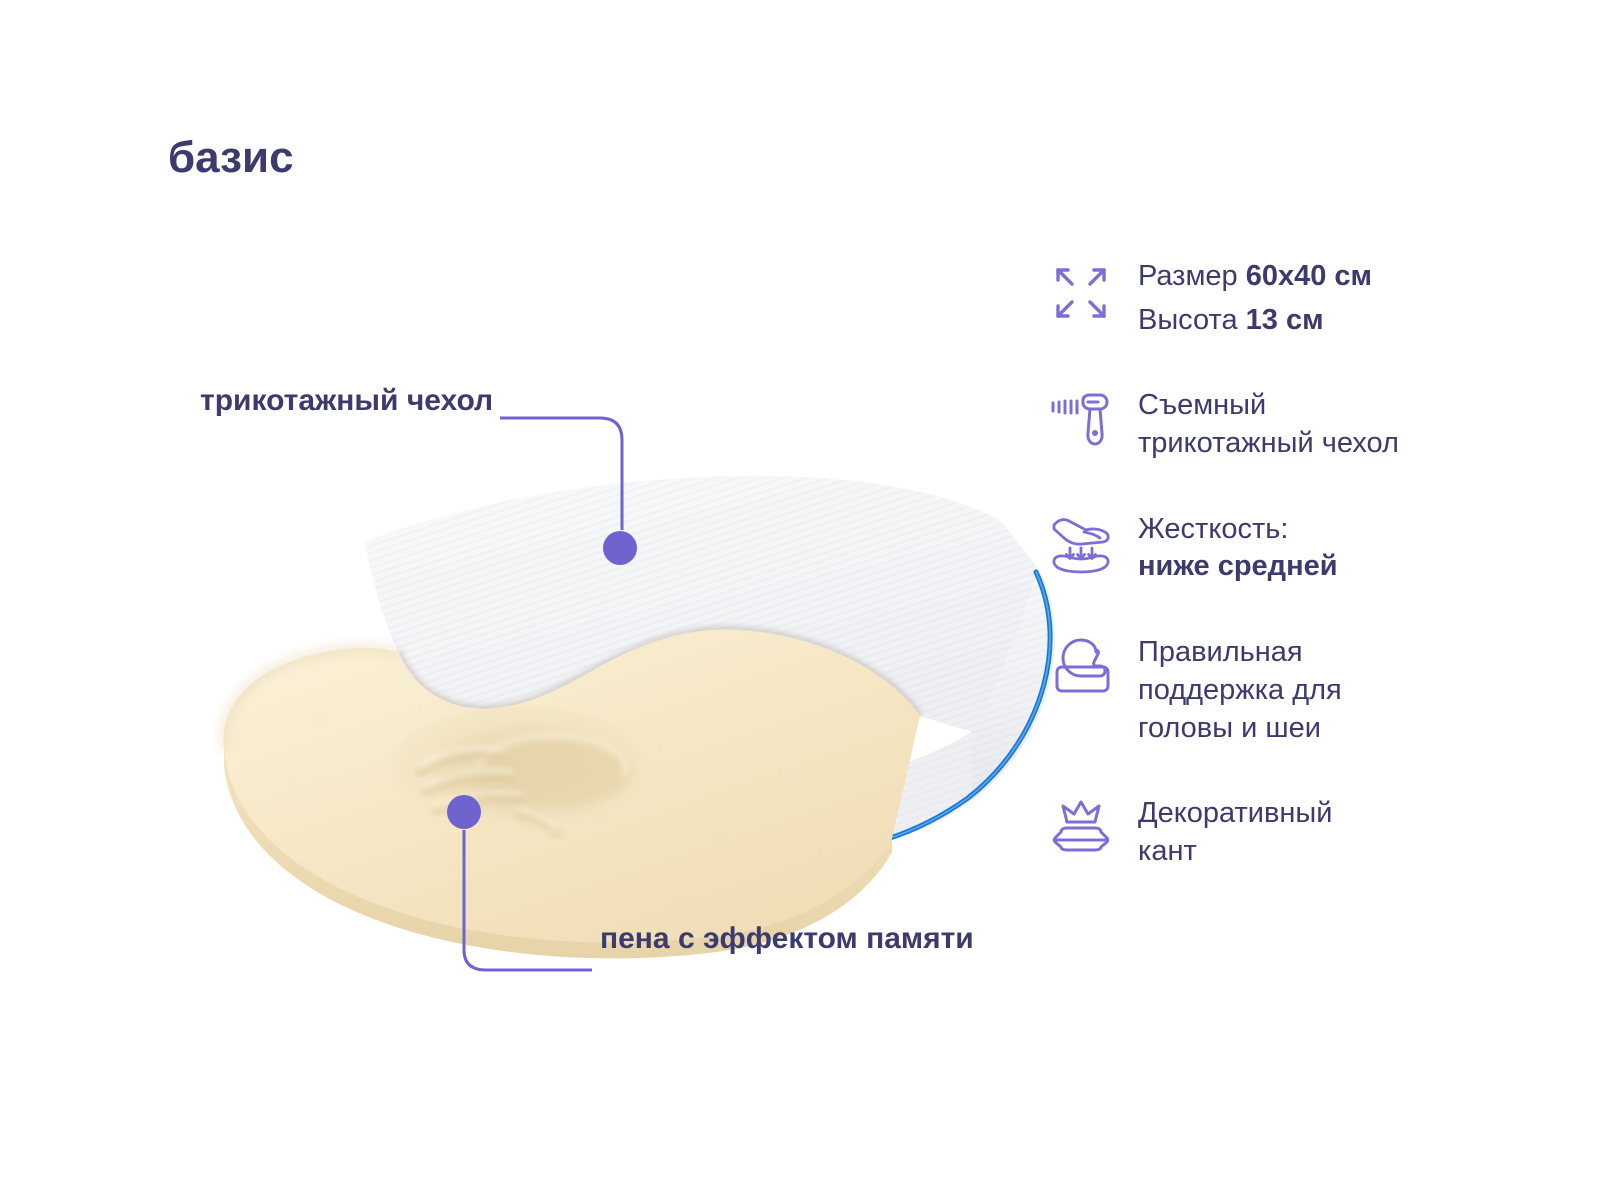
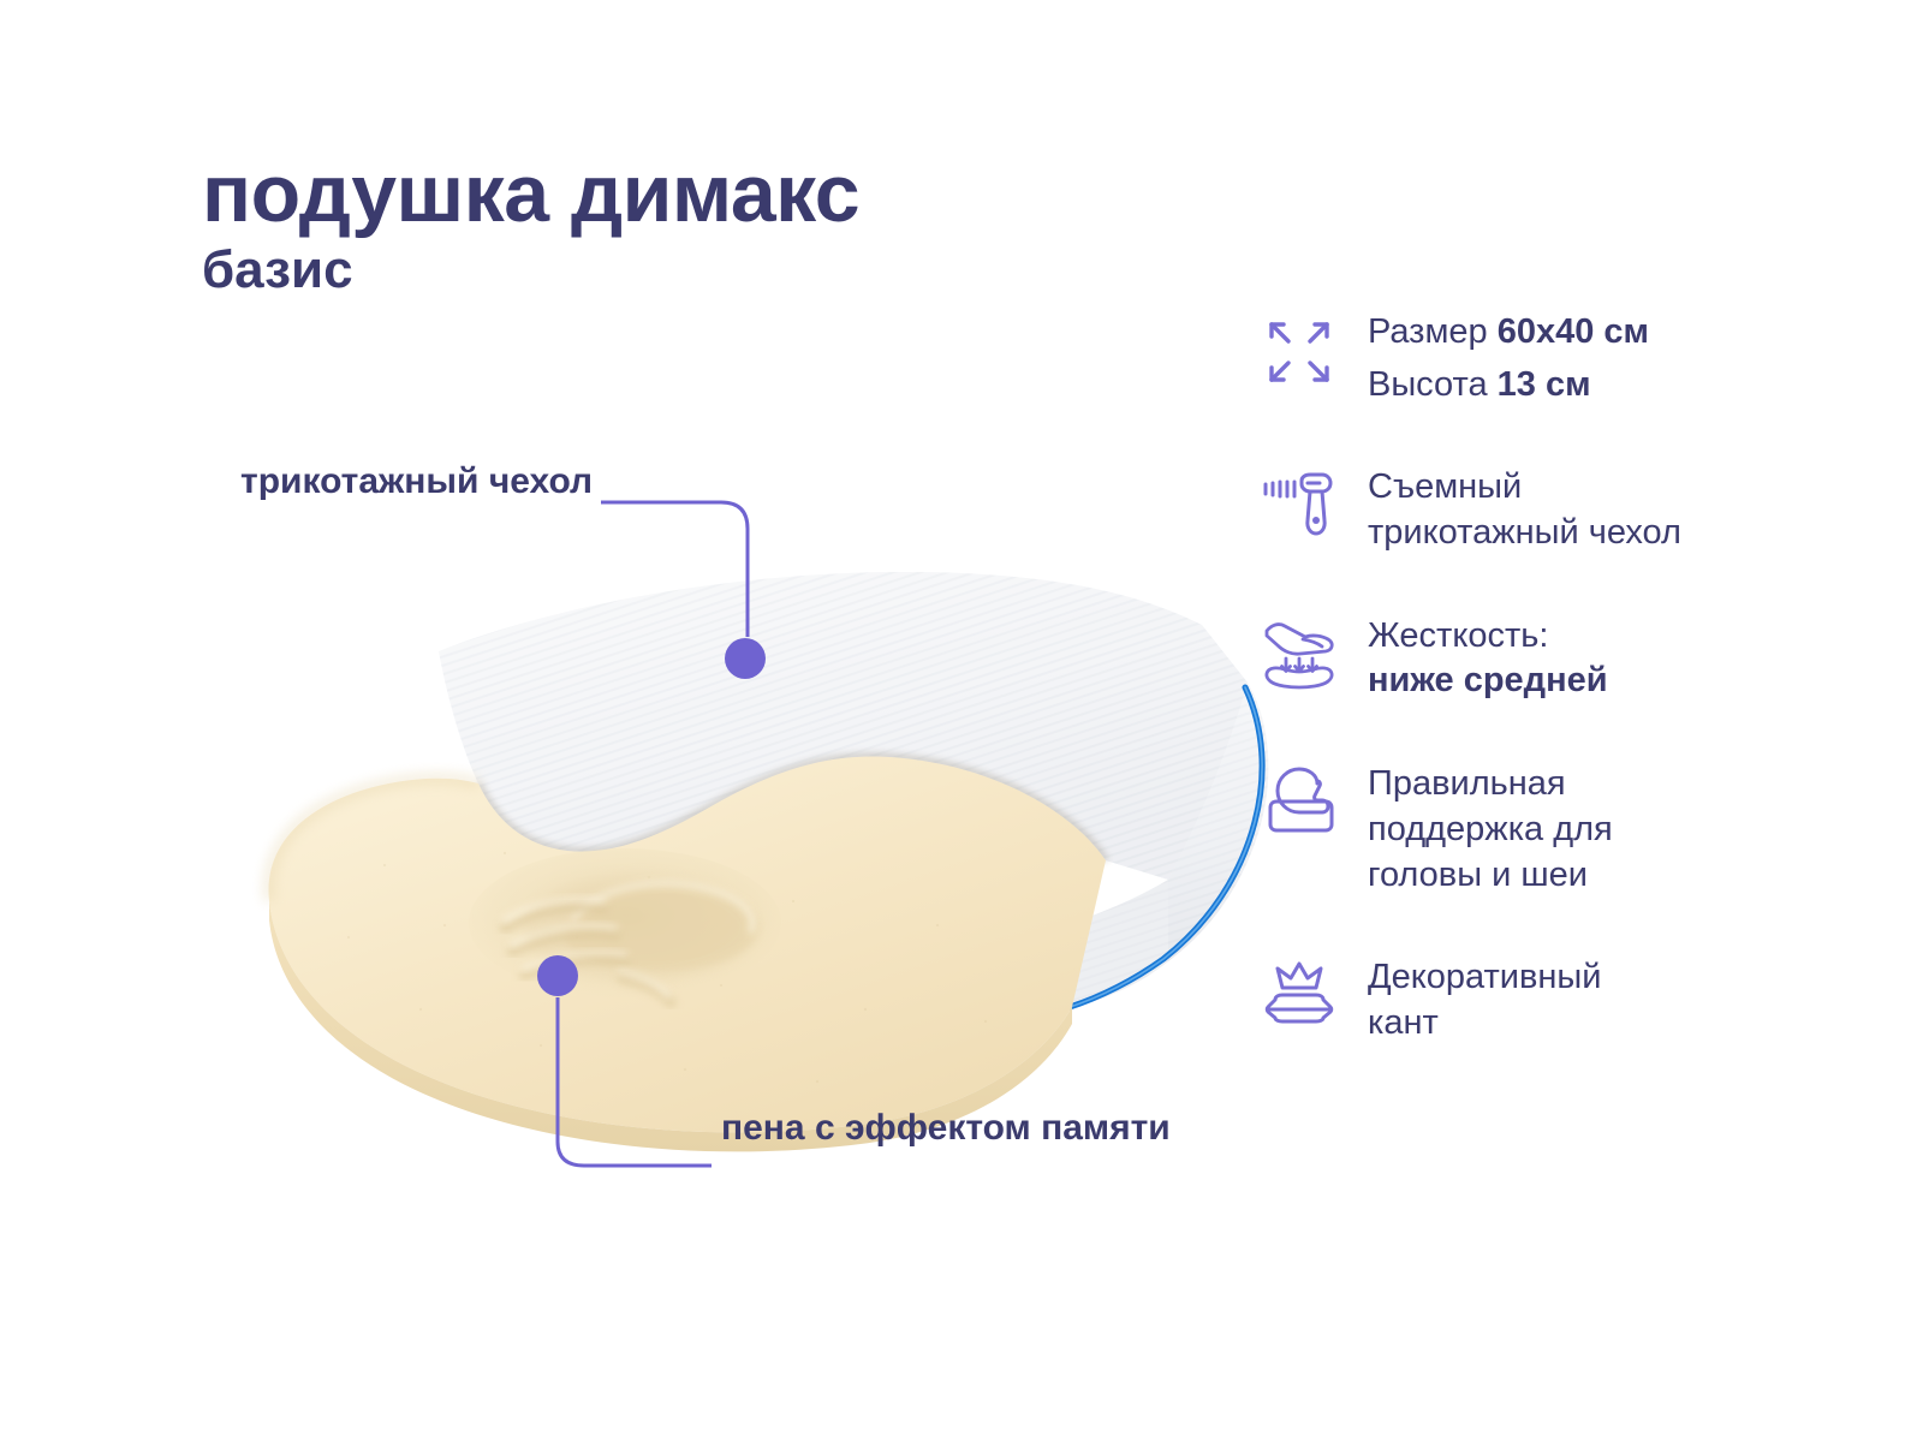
+ подушка димакс
  базис
  трикотажный чехол
  пена с эффектом памяти
  Размер 60x40 см
  Высота 13 см
  Съемный
  трикотажный чехол
  Жесткость:
  ниже средней
  Правильная
  поддержка для
  головы и шеи
  Декоративный
  кант
